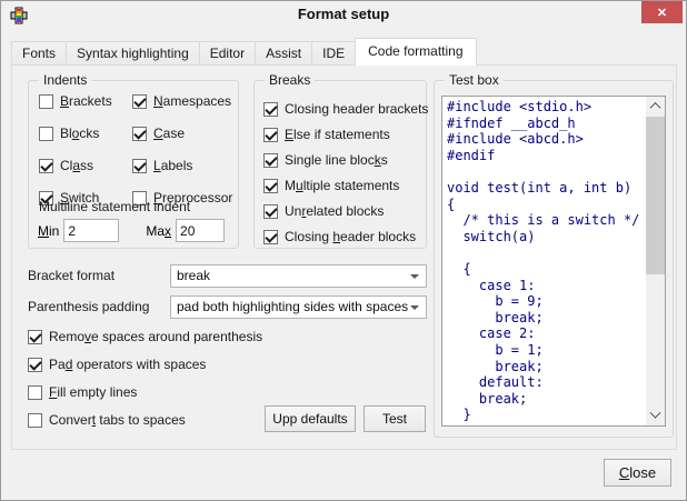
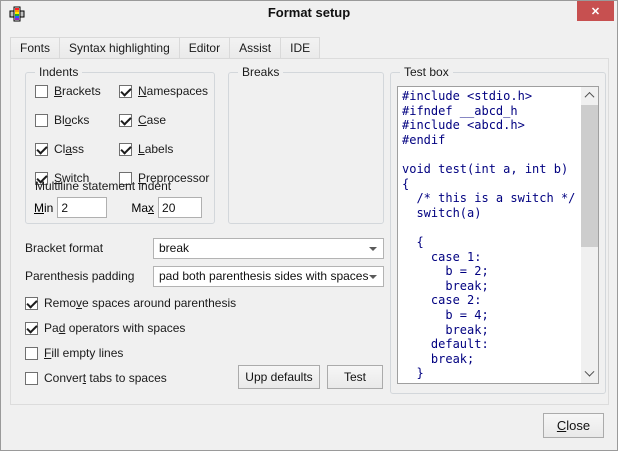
  Format setup
  ✕
  Fonts
  Syntax highlighting
  Editor
  Assist
  IDE
- Code formatting
  Indents
  Brackets
  Namespaces
  Blocks
  Case
  Class
  Labels
  Switch
  Preprocessor
  Multiline statement indent
  Min
  2
  Max
  20
  Breaks
- Closing header brackets
- Else if statements
- Single line blocks
- Multiple statements
- Unrelated blocks
- Closing header blocks
  Test box
  #include <stdio.h>
  #ifndef __abcd_h
  #include <abcd.h>
  #endif
  void test(int a, int b)
  {
  /* this is a switch */
  switch(a)
  {
  case 1:
- b = 9;
+ b = 2;
  break;
  case 2:
- b = 1;
+ b = 4;
  break;
  default:
  break;
  }
  Bracket format
  break
  Parenthesis padding
- pad both highlighting sides with spaces
+ pad both parenthesis sides with spaces
  Remove spaces around parenthesis
  Pad operators with spaces
  Fill empty lines
  Convert tabs to spaces
  Upp defaults
  Test
  C
  lose
